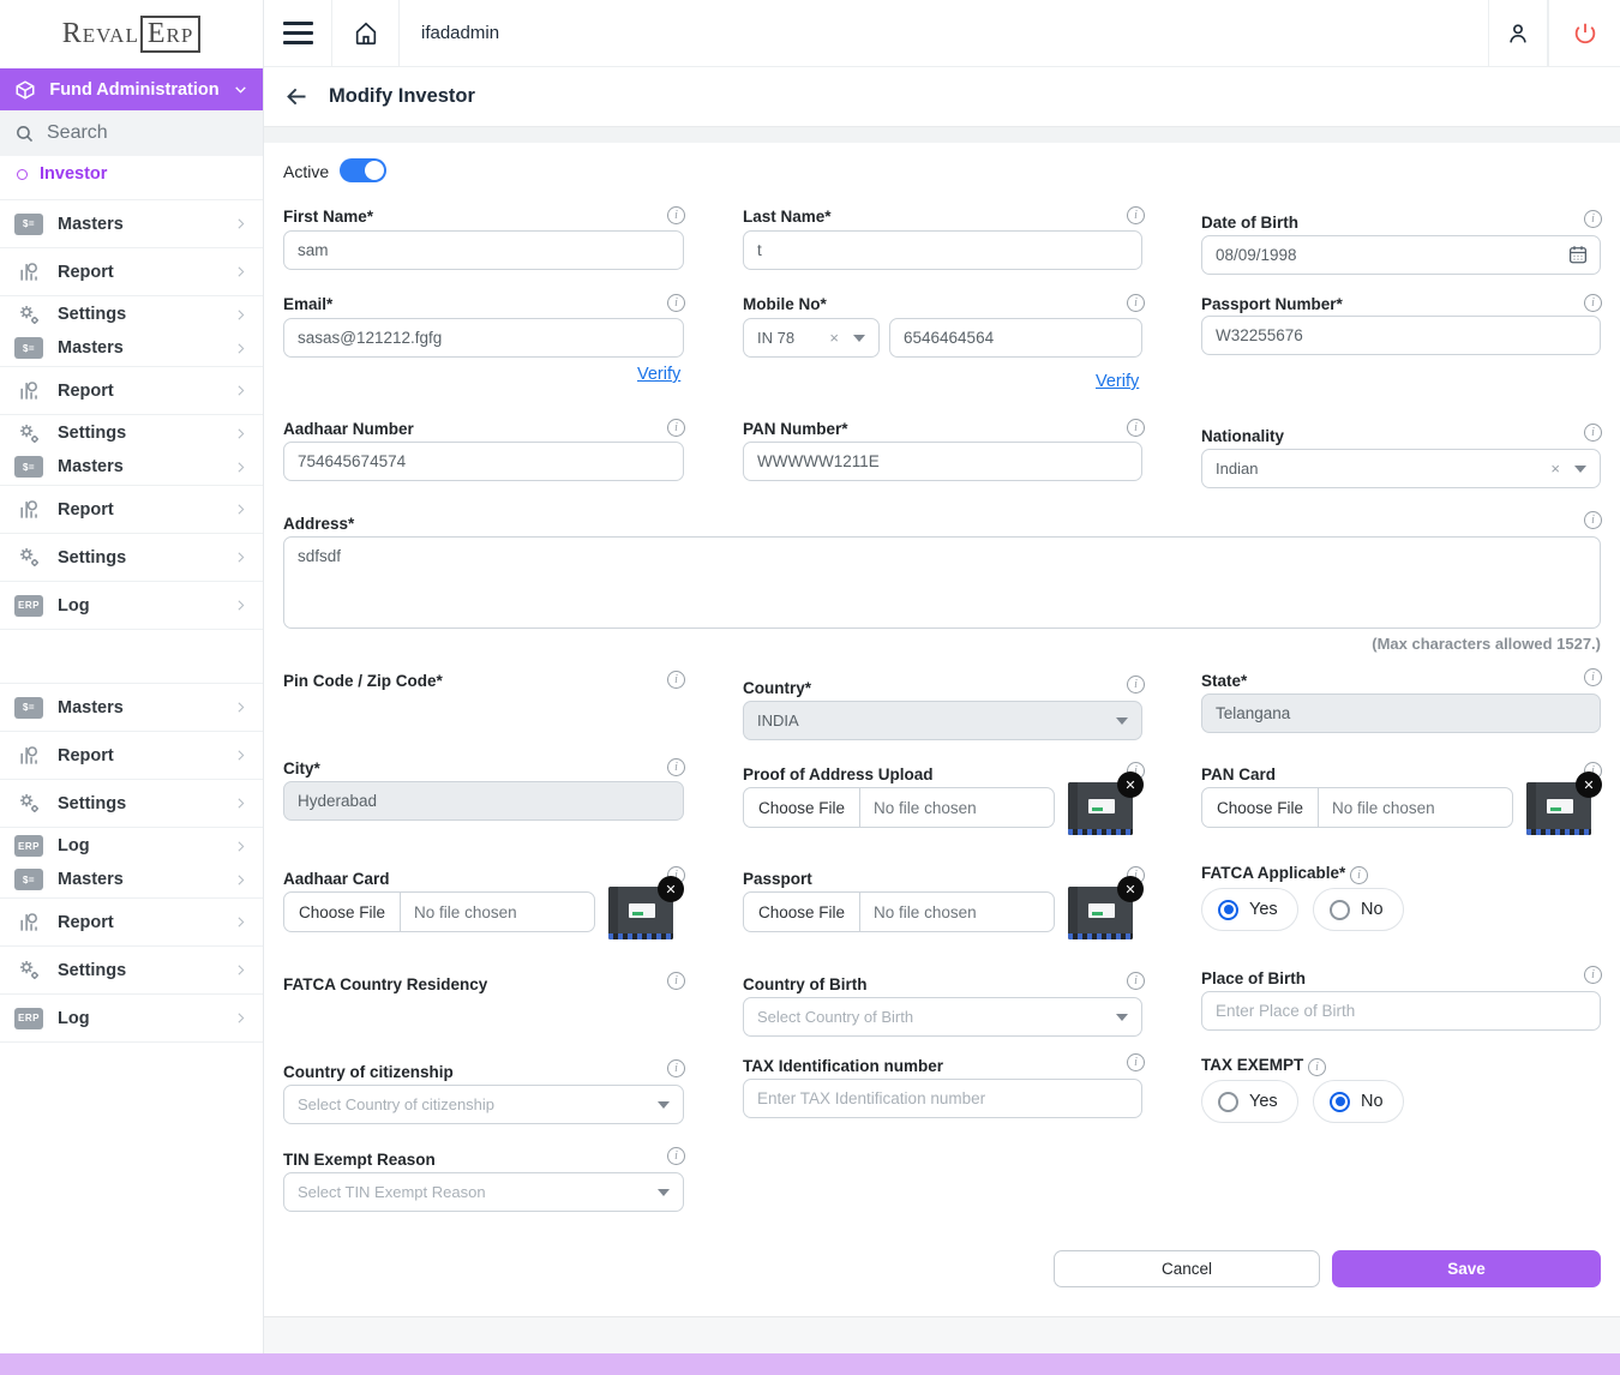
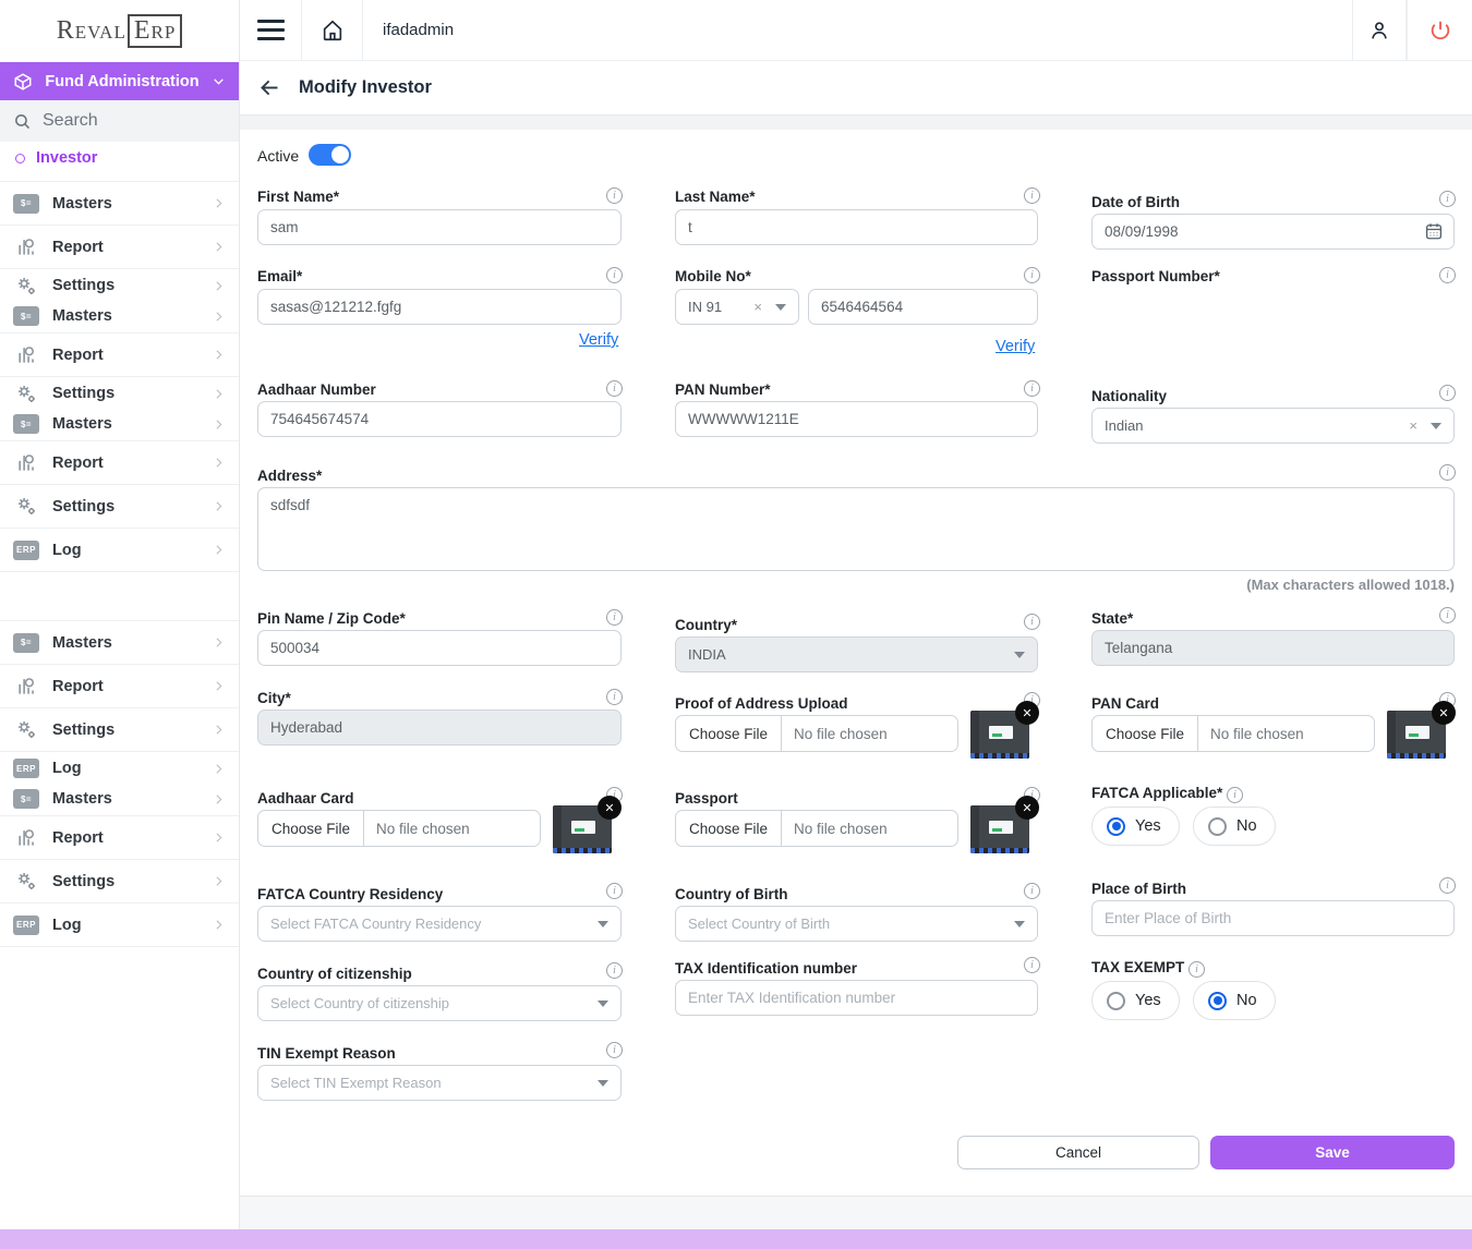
  Reval Erp
  Fund Administration
  Search
  Investor
  $=
  Masters
  Report
  Settings
  $=
  Masters
  Report
  Settings
  $=
  Masters
  Report
  Settings
  ERP
  Log
  $=
  Masters
  Report
  Settings
  ERP
  Log
  $=
  Masters
  Report
  Settings
  ERP
  Log
  ifadadmin
  Modify Investor
  Active
  First Name*
  i
  sam
  Last Name*
  i
  t
  Date of Birth
  i
  08/09/1998
  Email*
  i
  sasas@121212.fgfg
  Verify
  Mobile No*
  i
- IN 78
+ IN 91
  ×
  6546464564
  Verify
  Passport Number*
  i
- W32255676
  Aadhaar Number
  i
  754645674574
  PAN Number*
  i
  WWWWW1211E
  Nationality
  i
  Indian
  ×
  Address*
  i
  sdfsdf
- (Max characters allowed 1527.)
+ (Max characters allowed 1018.)
- Pin Code / Zip Code*
+ Pin Name / Zip Code*
  i
+ 500034
  Country*
  i
  INDIA
  State*
  i
  Telangana
  City*
  i
  Hyderabad
  Proof of Address Upload
  i
  Choose File
  No file chosen
  ✕
  PAN Card
  i
  Choose File
  No file chosen
  ✕
  Aadhaar Card
  i
  Choose File
  No file chosen
  ✕
  Passport
  i
  Choose File
  No file chosen
  ✕
  FATCA Applicable* i
  Yes
  No
  FATCA Country Residency
  i
+ Select FATCA Country Residency
  Country of Birth
  i
  Select Country of Birth
  Place of Birth
  i
  Enter Place of Birth
  Country of citizenship
  i
  Select Country of citizenship
  TAX Identification number
  i
  Enter TAX Identification number
  TAX EXEMPT i
  Yes
  No
  TIN Exempt Reason
  i
  Select TIN Exempt Reason
  Cancel
  Save
